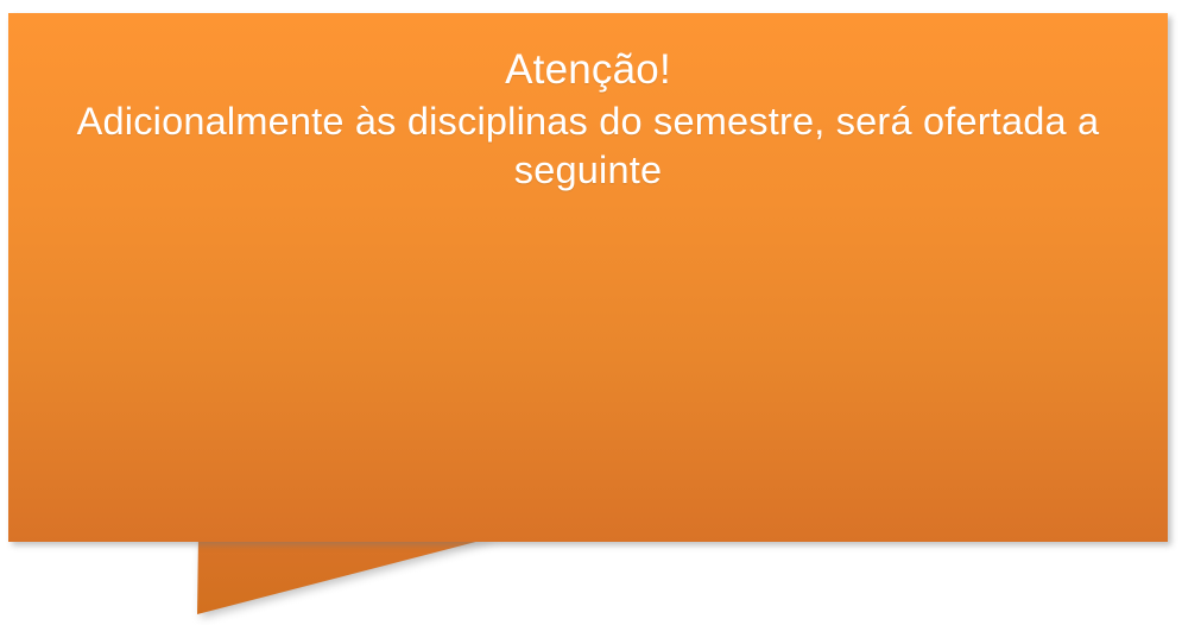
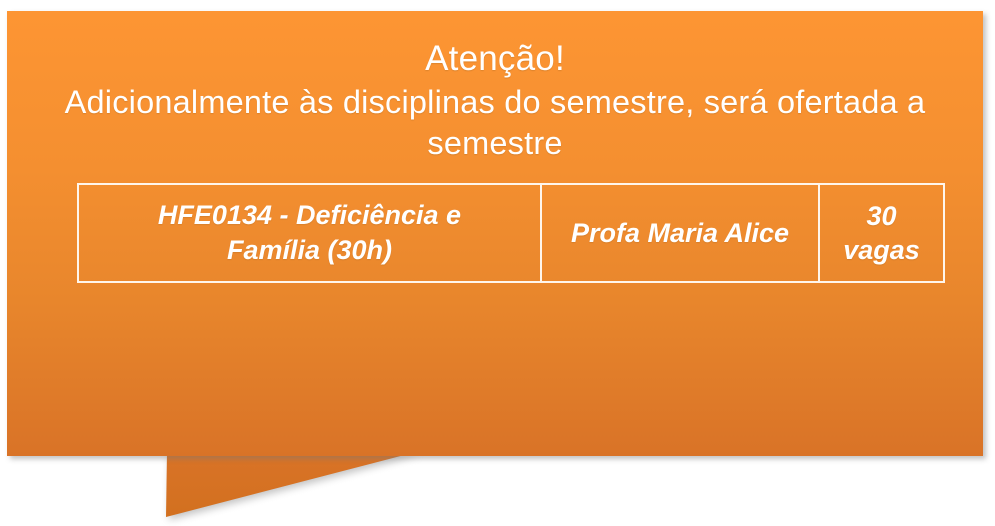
  Atenção!
- Adicionalmente às disciplinas do semestre, será ofertada a seguinte
+ Adicionalmente às disciplinas do semestre, será ofertada a semestre
+ HFE0134 - Deficiência e
+ Família (30h)
+ Profa Maria Alice
+ 30
+ vagas
